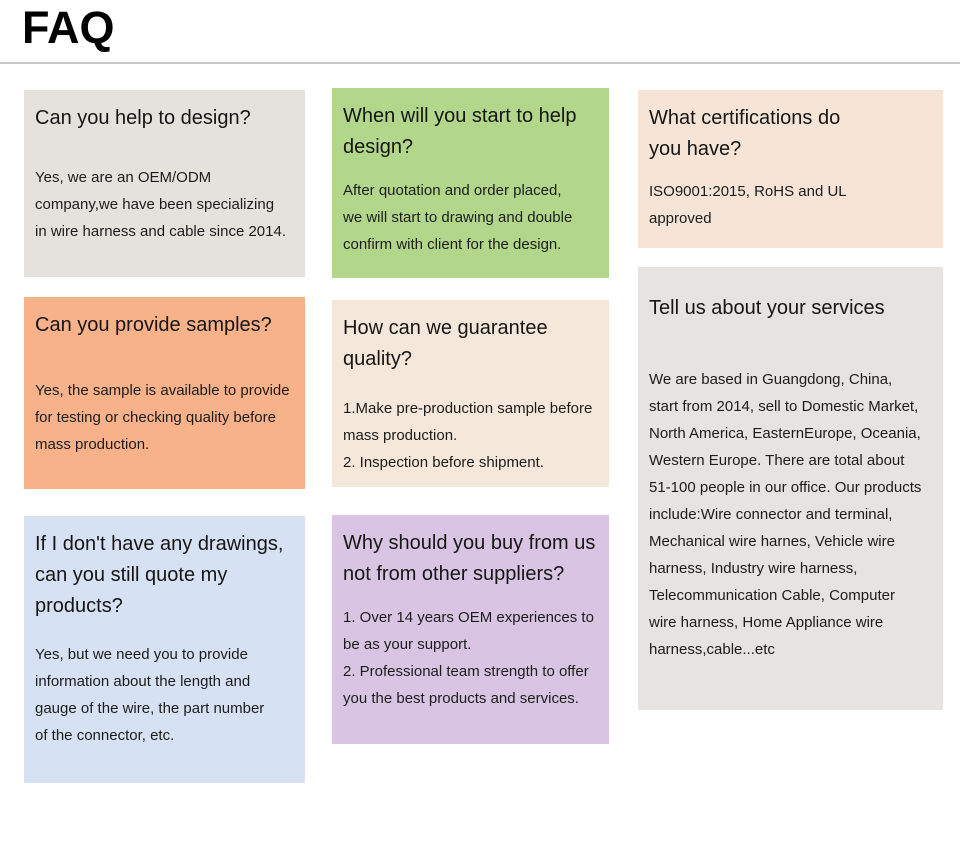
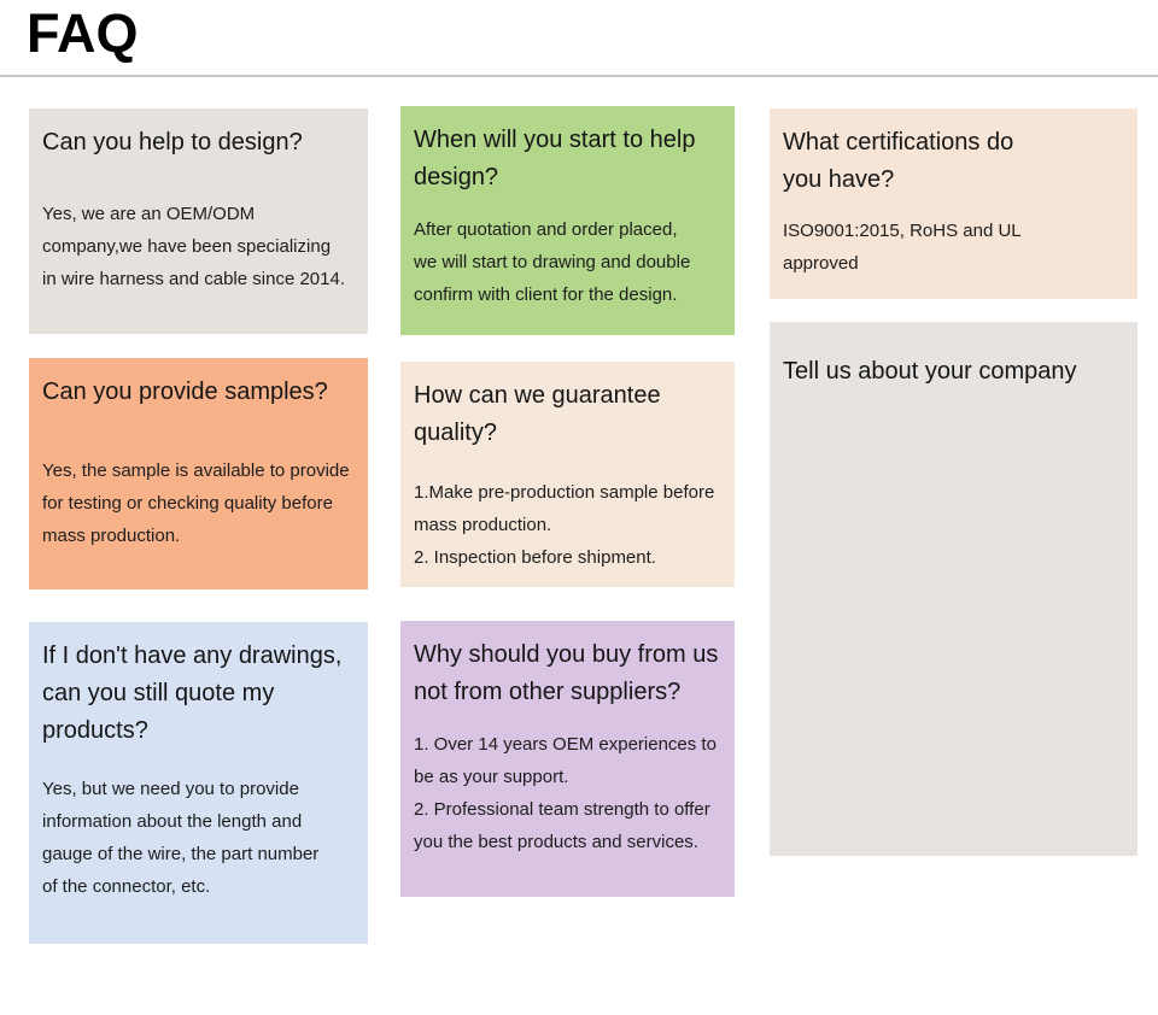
  FAQ
  Can you help to design?
  Yes, we are an OEM/ODM
  company,we have been specializing
  in wire harness and cable since 2014.
  When will you start to help
  design?
  After quotation and order placed,
  we will start to drawing and double
  confirm with client for the design.
  What certifications do
  you have?
  ISO9001:2015, RoHS and UL
  approved
  Can you provide samples?
  Yes, the sample is available to provide
  for testing or checking quality before
  mass production.
  How can we guarantee
  quality?
  1.Make pre-production sample before
  mass production.
  2. Inspection before shipment.
- Tell us about your services
+ Tell us about your company
- We are based in Guangdong, China,
- start from 2014, sell to Domestic Market,
- North America, EasternEurope, Oceania,
- Western Europe. There are total about
- 51-100 people in our office. Our products
- include:Wire connector and terminal,
- Mechanical wire harnes, Vehicle wire
- harness, Industry wire harness,
- Telecommunication Cable, Computer
- wire harness, Home Appliance wire
- harness,cable...etc
  If I don't have any drawings,
  can you still quote my
  products?
  Yes, but we need you to provide
  information about the length and
  gauge of the wire, the part number
  of the connector, etc.
  Why should you buy from us
  not from other suppliers?
  1. Over 14 years OEM experiences to
  be as your support.
  2. Professional team strength to offer
  you the best products and services.
